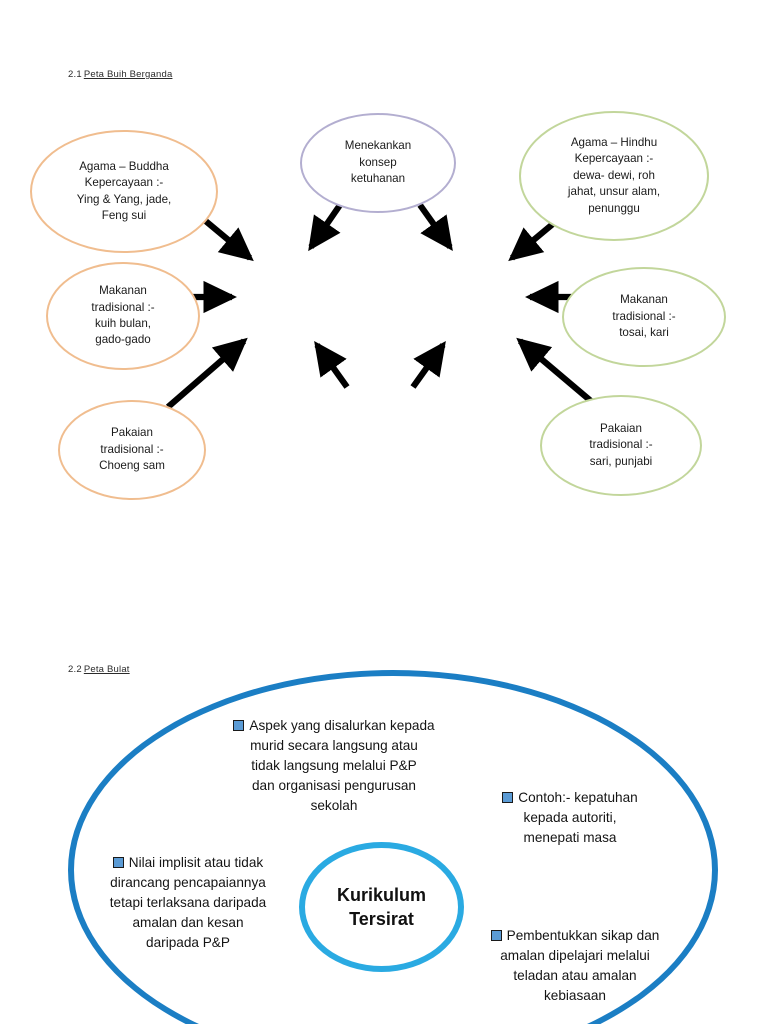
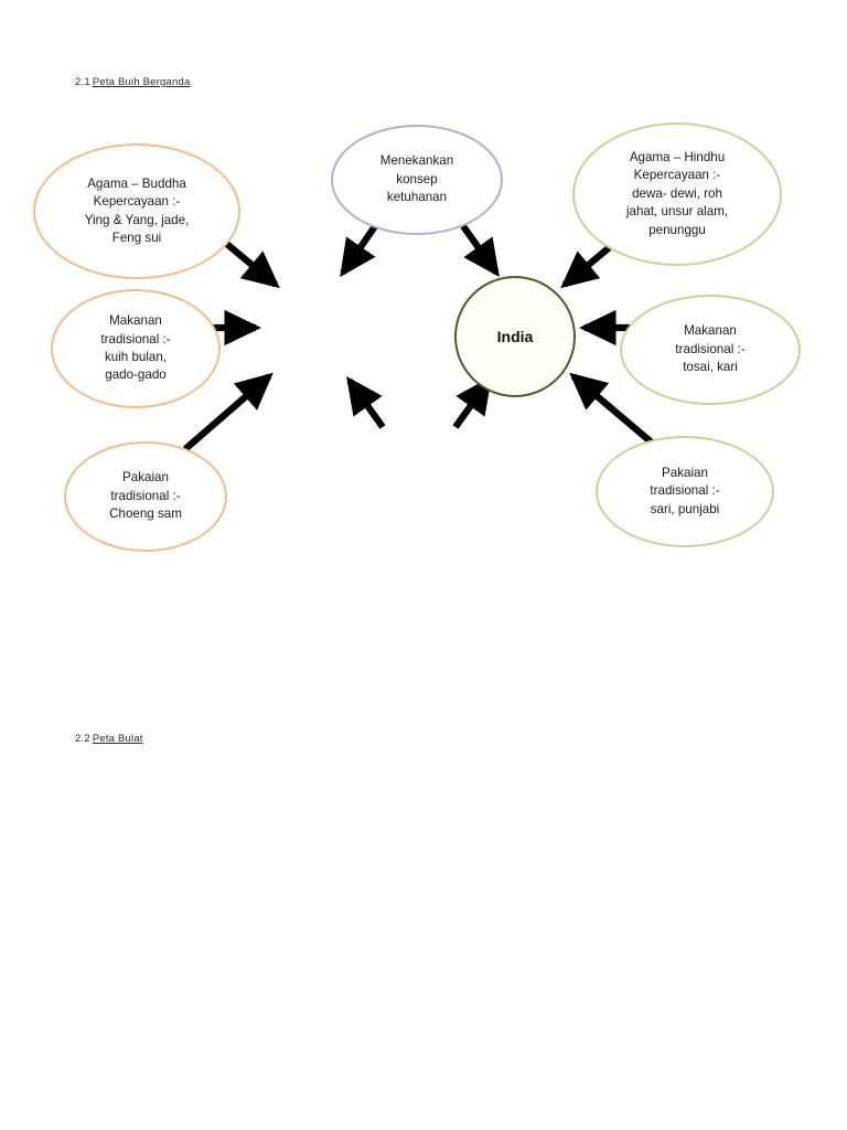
  2.1 Peta Buih Berganda
+ India
  Agama – Buddha
  Kepercayaan :-
  Ying & Yang, jade,
  Feng sui
  Menekankan
  konsep
  ketuhanan
  Agama – Hindhu
  Kepercayaan :-
  dewa- dewi, roh
  jahat, unsur alam,
  penunggu
  Makanan
  tradisional :-
  kuih bulan,
  gado-gado
  Makanan
  tradisional :-
  tosai, kari
  Pakaian
  tradisional :-
  Choeng sam
  Pakaian
  tradisional :-
  sari, punjabi
  2.2 Peta Bulat
- Kurikulum
- Tersirat
- Aspek yang disalurkan kepada
- murid secara langsung atau
- tidak langsung melalui P&P
- dan organisasi pengurusan
- sekolah
- Contoh:- kepatuhan
- kepada autoriti,
- menepati masa
- Nilai implisit atau tidak
- dirancang pencapaiannya
- tetapi terlaksana daripada
- amalan dan kesan
- daripada P&P
- Pembentukkan sikap dan
- amalan dipelajari melalui
- teladan atau amalan
- kebiasaan
